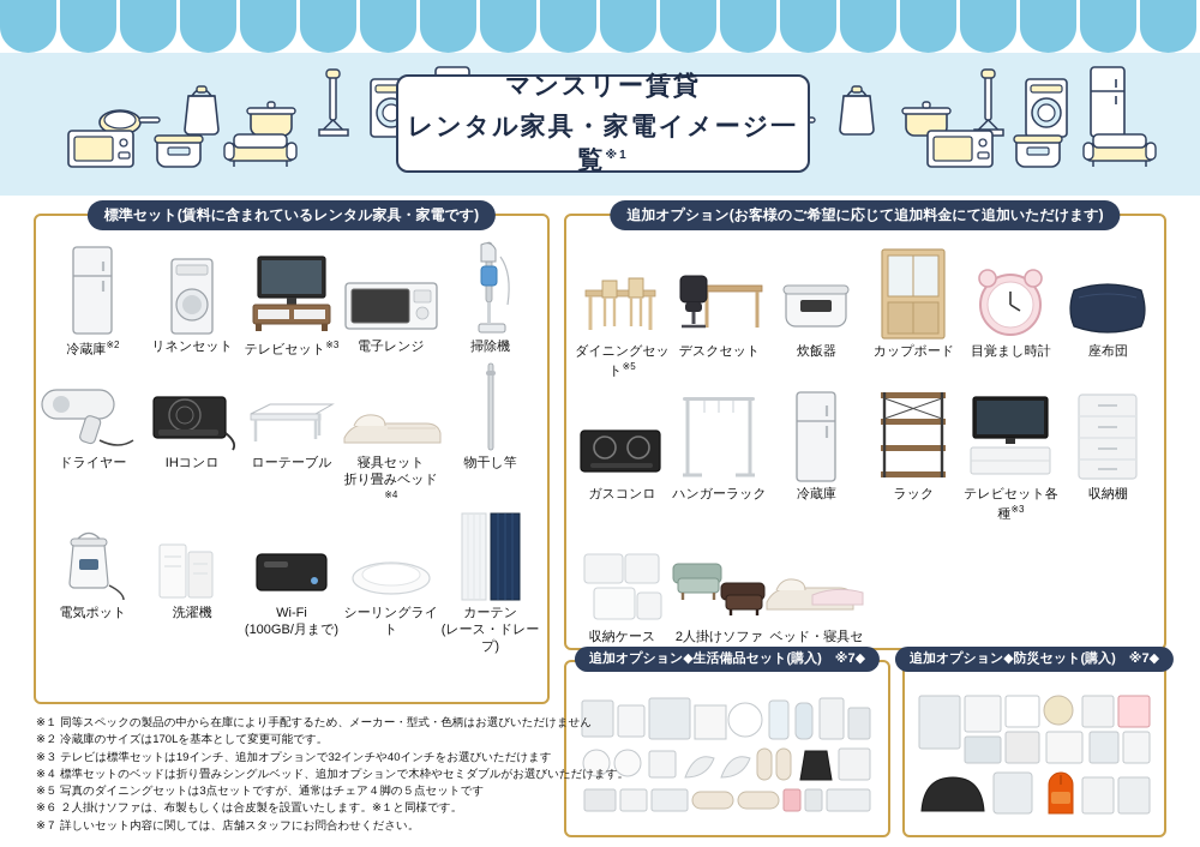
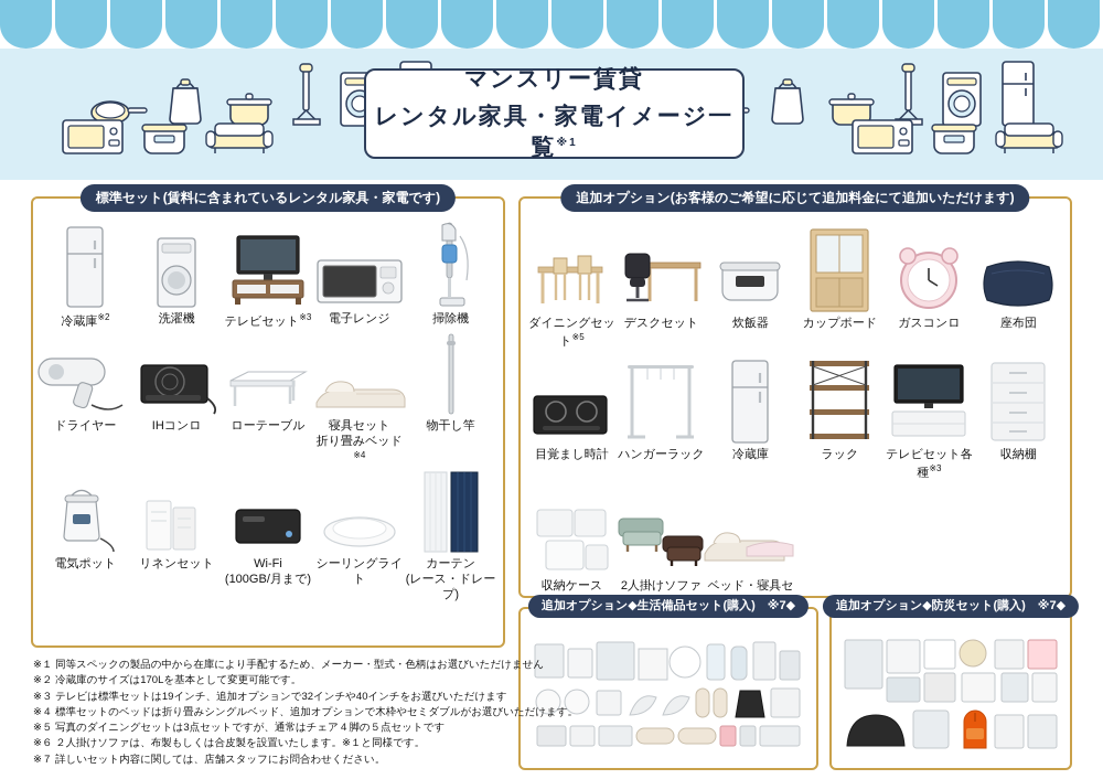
  マンスリー賃貸
  レンタル家具・家電イメージ一覧※1
  標準セット(賃料に含まれているレンタル家具・家電です)
  冷蔵庫※2
- リネンセット
+ 洗濯機
  テレビセット※3
  電子レンジ
  掃除機
  ドライヤー
  IHコンロ
  ローテーブル
  寝具セット
  折り畳みベッド※4
  物干し竿
  電気ポット
- 洗濯機
+ リネンセット
  Wi-Fi
  (100GB/月まで)
  シーリングライト
  カーテン
  (レース・ドレープ)
  追加オプション(お客様のご希望に応じて追加料金にて追加いただけます)
  ダイニングセット※5
  デスクセット
  炊飯器
  カップボード
- 目覚まし時計
+ ガスコンロ
  座布団
- ガスコンロ
+ 目覚まし時計
  ハンガーラック
  冷蔵庫
  ラック
  テレビセット各種※3
  収納棚
  収納ケース
  2人掛けソファ
  追加オプション◆生活備品セット(購入) ※7◆
  追加オプション◆防災セット(購入) ※7◆
  ※１ 同等スペックの製品の中から在庫により手配するため、メーカー・型式・色柄はお選びいただけません
  ※２ 冷蔵庫のサイズは170Lを基本として変更可能です。
  ※３ テレビは標準セットは19インチ、追加オプションで32インチや40インチをお選びいただけます
  ※４ 標準セットのベッドは折り畳みシングルベッド、追加オプションで木枠やセミダブルがお選びいただけます。
  ※５ 写真のダイニングセットは3点セットですが、通常はチェア４脚の５点セットです
  ※６ ２人掛けソファは、布製もしくは合皮製を設置いたします。※１と同様です。
  ※７ 詳しいセット内容に関しては、店舗スタッフにお問合わせください。
